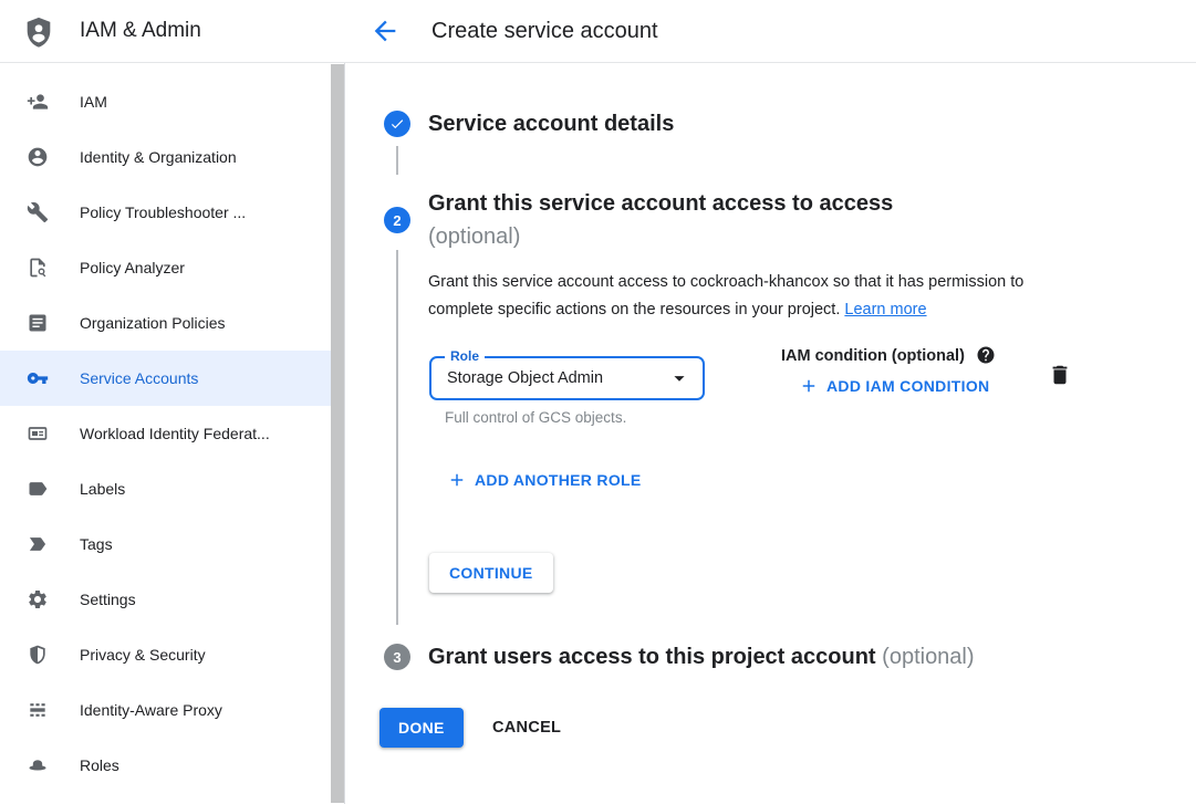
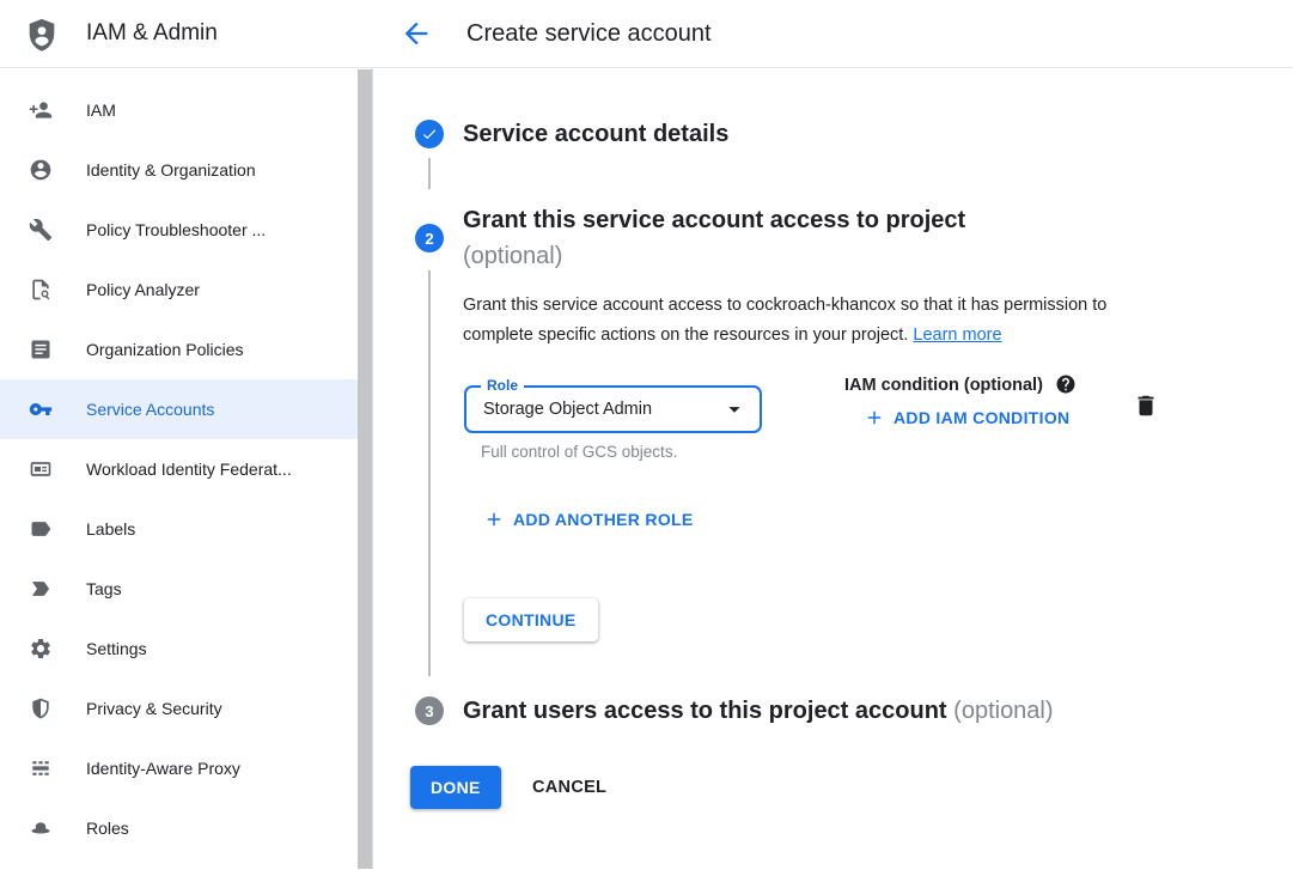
  IAM & Admin
  Create service account
  IAM
  Identity & Organization
  Policy Troubleshooter ...
  Policy Analyzer
  Organization Policies
  Service Accounts
  Workload Identity Federat...
  Labels
  Tags
  Settings
  Privacy & Security
  Identity-Aware Proxy
  Roles
  Service account details
  2
- Grant this service account access to access
+ Grant this service account access to project
  (optional)
  Grant this service account access to cockroach-khancox so that it has permission to complete specific actions on the resources in your project. Learn more
  Role
  Storage Object Admin
  Full control of GCS objects.
  IAM condition (optional)
  ADD IAM CONDITION
  ADD ANOTHER ROLE
  CONTINUE
  3
  Grant users access to this project account (optional)
  DONE
  CANCEL
